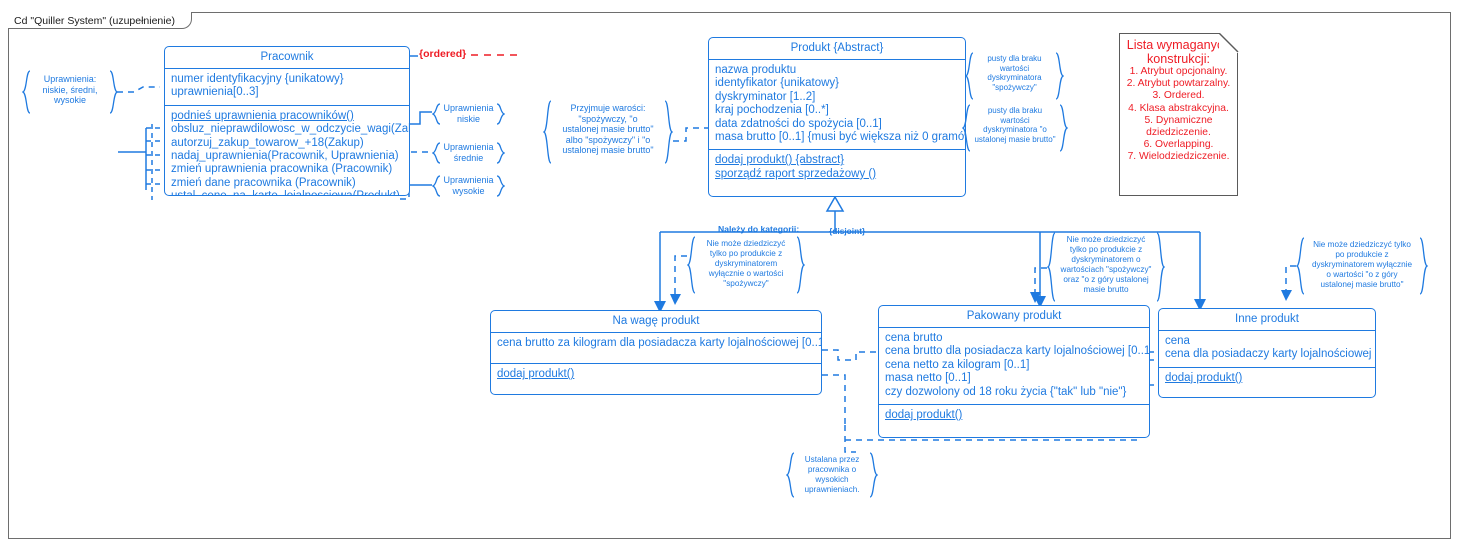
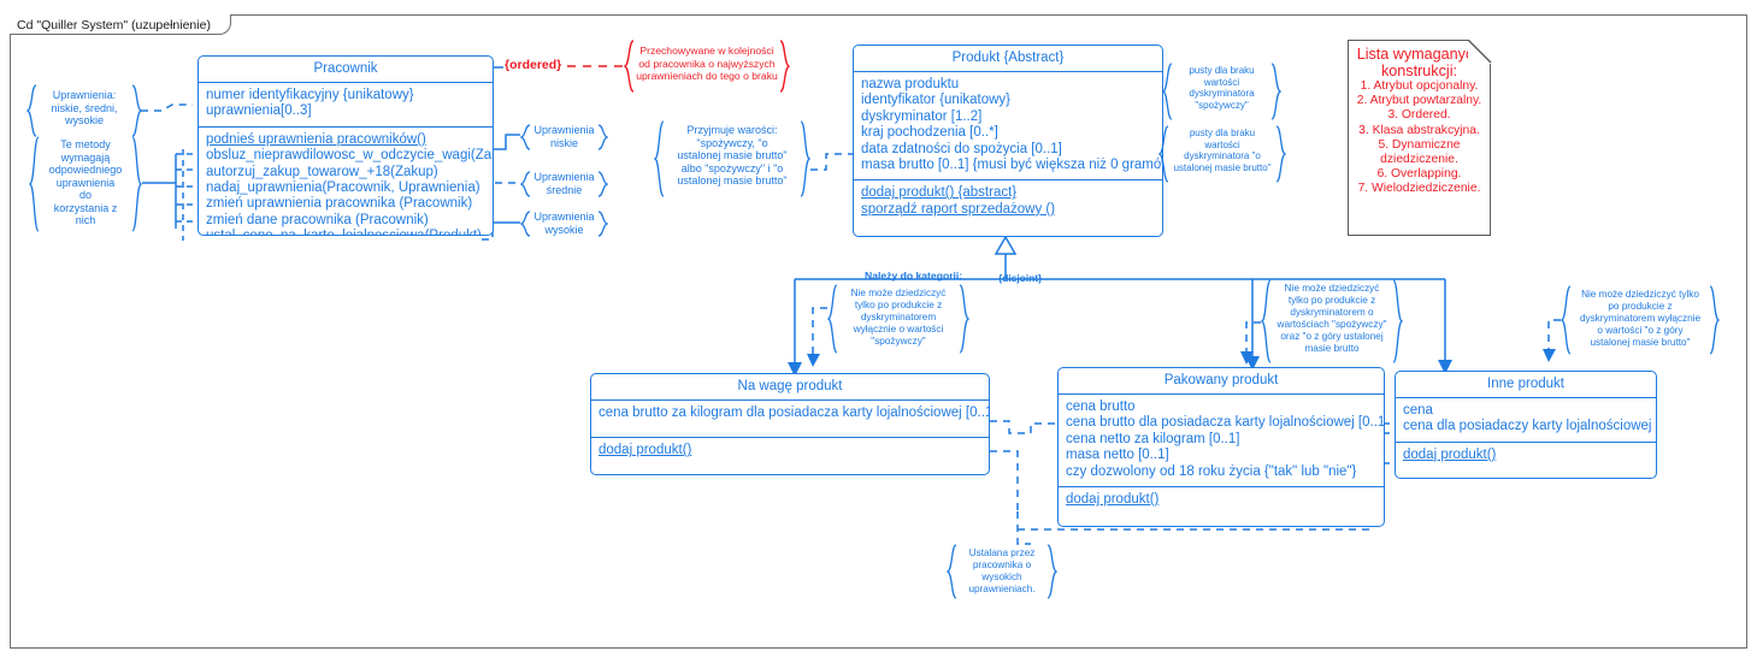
  Cd "Quiller System" (uzupełnienie)
  Pracownik
  numer identyfikacyjny {unikatowy}
  uprawnienia[0..3]
  podnieś uprawnienia pracowników()
  obsluz_nieprawdilowosc_w_odczycie_wagi(Za
  autorzuj_zakup_towarow_+18(Zakup)
  nadaj_uprawnienia(Pracownik, Uprawnienia)
  zmień uprawnienia pracownika (Pracownik)
  zmień dane pracownika (Pracownik)
  Produkt {Abstract}
  nazwa produktu
  identyfikator {unikatowy}
  dyskryminator [1..2]
  kraj pochodzenia [0..*]
  data zdatności do spożycia [0..1]
  masa brutto [0..1] {musi być większa niż 0 gram
  dodaj produkt() {abstract}
  sporządź raport sprzedażowy ()
  Na wagę produkt
  cena brutto za kilogram dla posiadacza karty lojalnościowej [0..
  dodaj produkt()
  Pakowany produkt
  cena brutto
  cena brutto dla posiadacza karty lojalnościowej [0..1
  cena netto za kilogram [0..1]
  masa netto [0..1]
  czy dozwolony od 18 roku życia {"tak" lub "nie"}
  dodaj produkt()
  Inne produkt
  cena
  cena dla posiadaczy karty lojalnościowej
  dodaj produkt()
  Uprawnienia:
  niskie, średni,
  wysokie
+ Te metody
+ wymagają
+ odpowiedniego
+ uprawnienia
+ do
+ korzystania z
+ nich
  Uprawnienia
  niskie
  Uprawnienia
  średnie
  Uprawnienia
  wysokie
  {ordered}
+ Przechowywane w kolejności
+ od pracownika o najwyższych
+ uprawnieniach do tego o braku
  Przyjmuje warości:
  "spożywczy, "o
  ustalonej masie brutto"
  albo "spożywczy" i "o
  ustalonej masie brutto"
  pusty dla braku
  wartości
  dyskryminatora
  "spożywczy"
  pusty dla braku
  wartości
  dyskryminatora "o
  ustalonej masie brutto"
  Lista wymagany
  konstrukcji:
  1. Atrybut opcjonalny.
  2. Atrybut powtarzalny.
  3. Ordered.
- 4. Klasa abstrakcyjna.
+ 3. Klasa abstrakcyjna.
  5. Dynamiczne
  dziedziczenie.
  6. Overlapping.
  7. Wielodziedziczenie.
  Należy do kategorii:
  {disjoint}
  Nie może dziedziczyć
  tylko po produkcie z
  dyskryminatorem
  wyłącznie o wartości
  "spożywczy"
  Nie może dziedziczyć
  tylko po produkcie z
  dyskryminatorem o
  wartościach "spożywczy"
  oraz "o z góry ustalonej
  masie brutto
  Nie może dziedziczyć tylko
  po produkcie z
  dyskryminatorem wyłącznie
  o wartości "o z góry
  ustalonej masie brutto"
  Ustalana przez
  pracownika o
  wysokich
  uprawnieniach.
